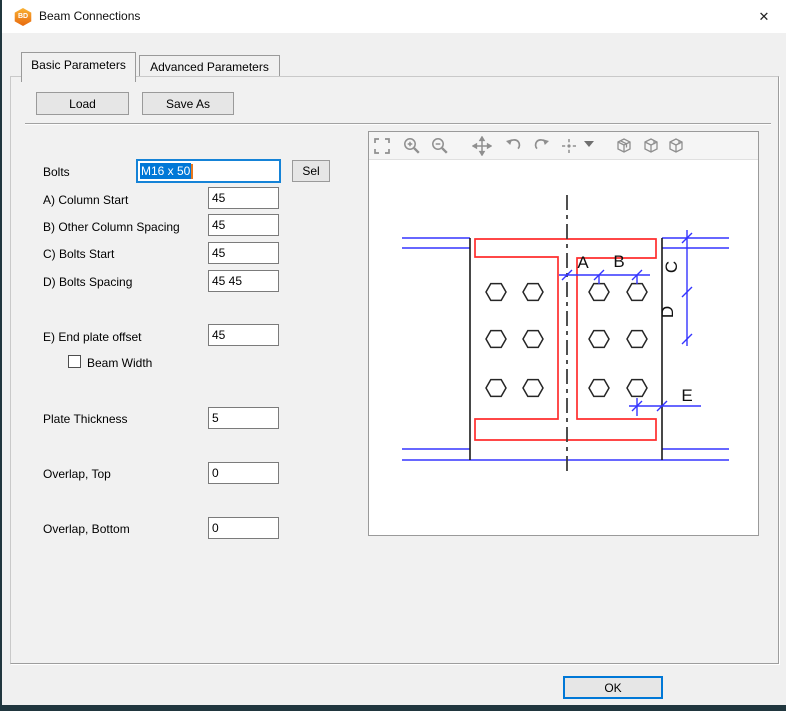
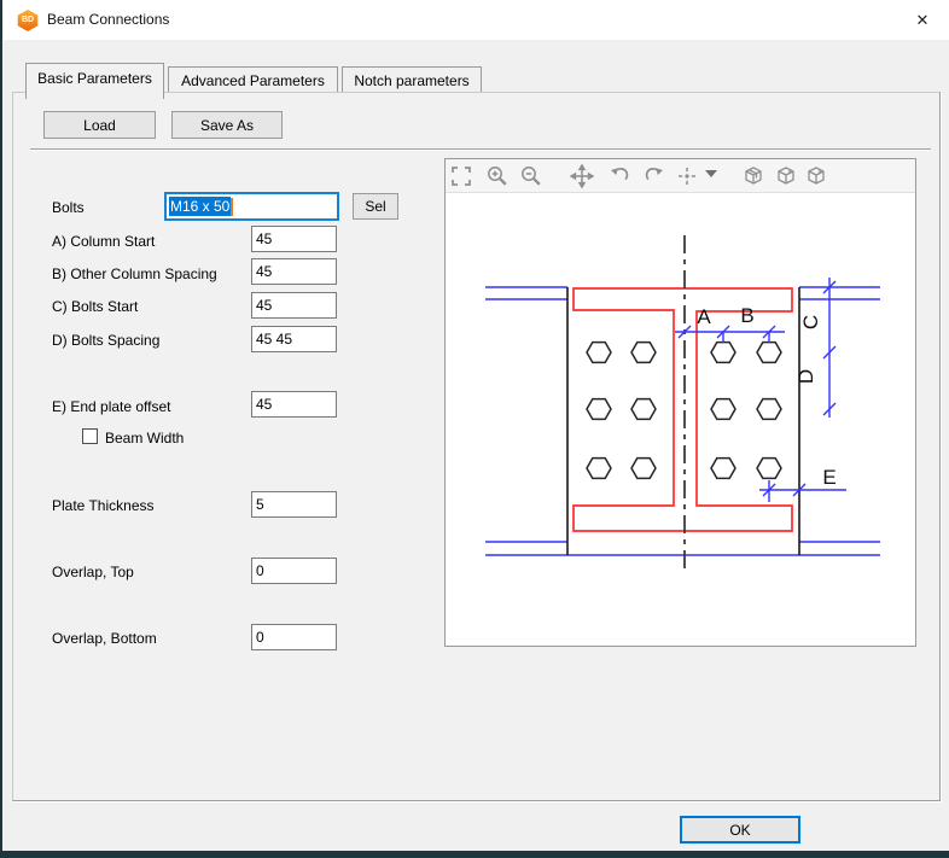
  Beam Connections
  ✕
  Basic Parameters
  Advanced Parameters
+ Notch parameters
  Load
  Save As
  Bolts
  M16 x 50
  Sel
  A) Column Start
  45
  B) Other Column Spacing
  45
  C) Bolts Start
  45
  D) Bolts Spacing
  45 45
  E) End plate offset
  45
  Beam Width
  Plate Thickness
  5
  Overlap, Top
  0
  Overlap, Bottom
  0
  A
  B
  E
  OK
